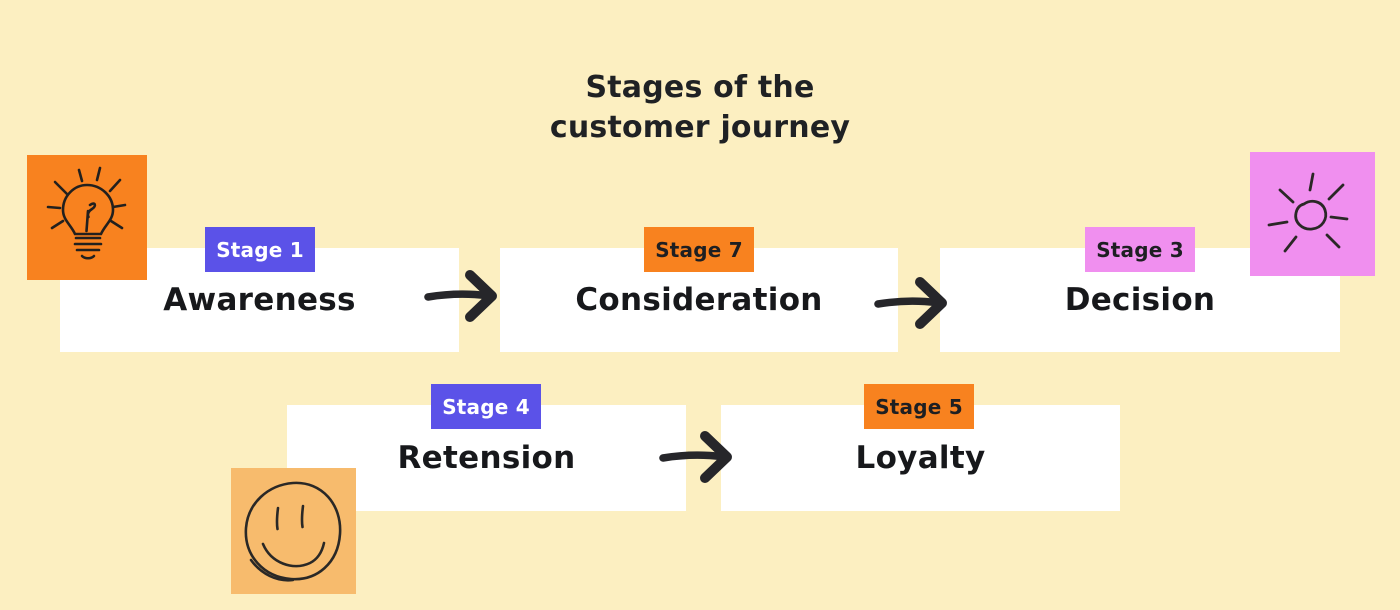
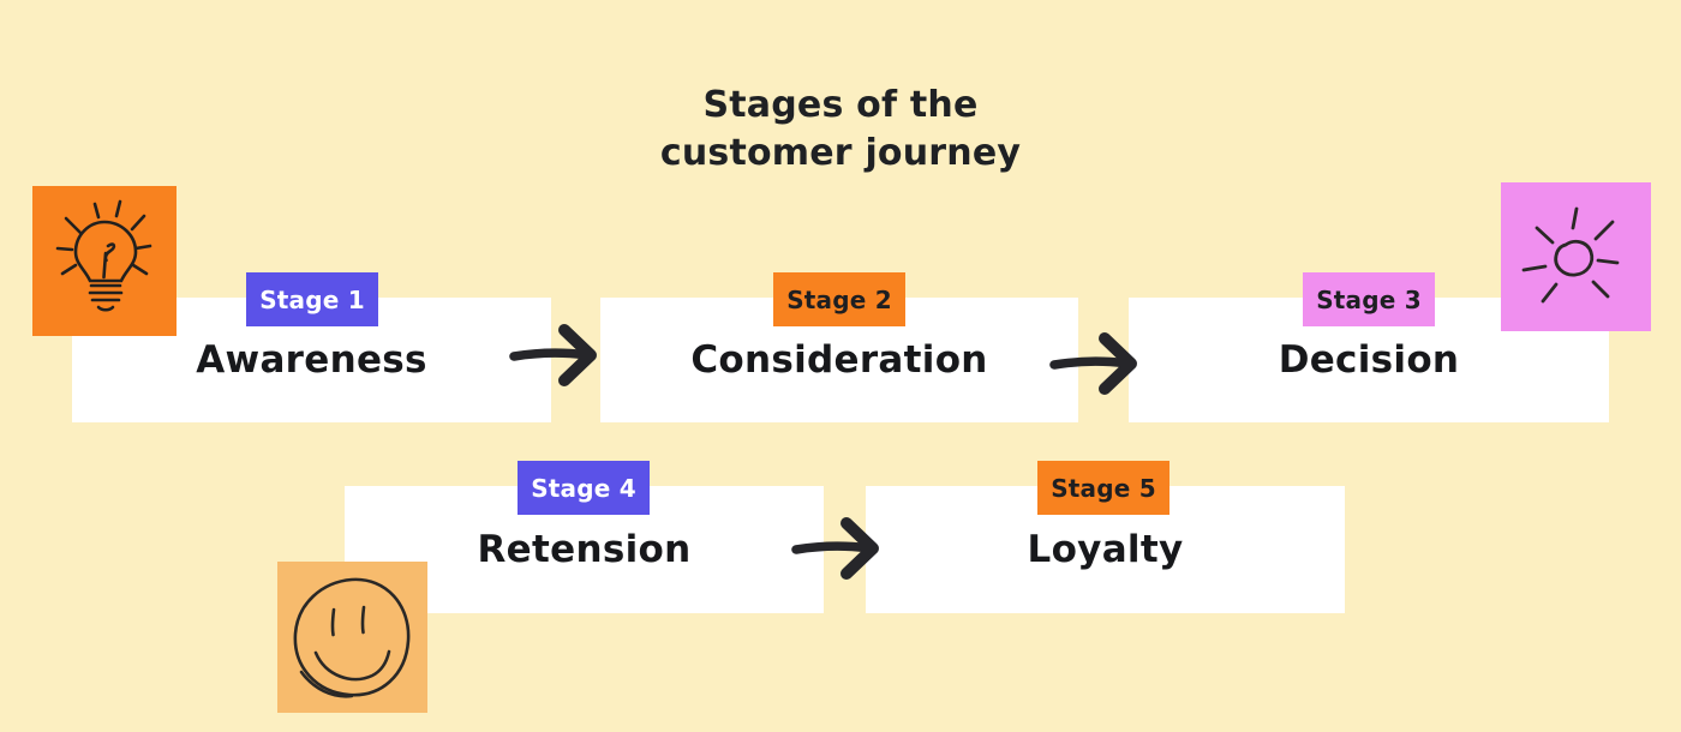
  Stages of the
  customer journey
  Awareness
  Consideration
  Decision
  Retension
  Loyalty
  Stage 1
- Stage 7
+ Stage 2
  Stage 3
  Stage 4
  Stage 5
